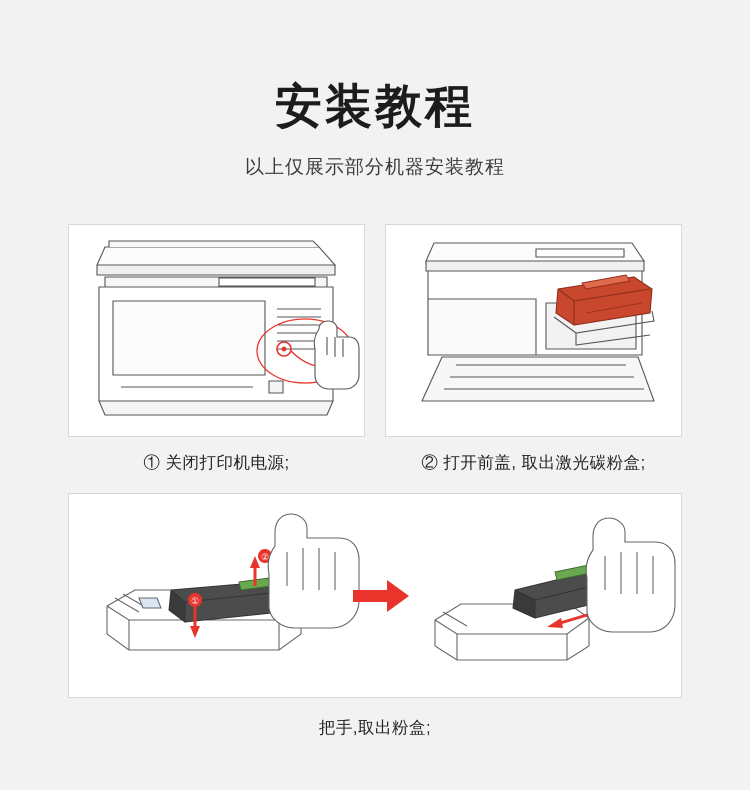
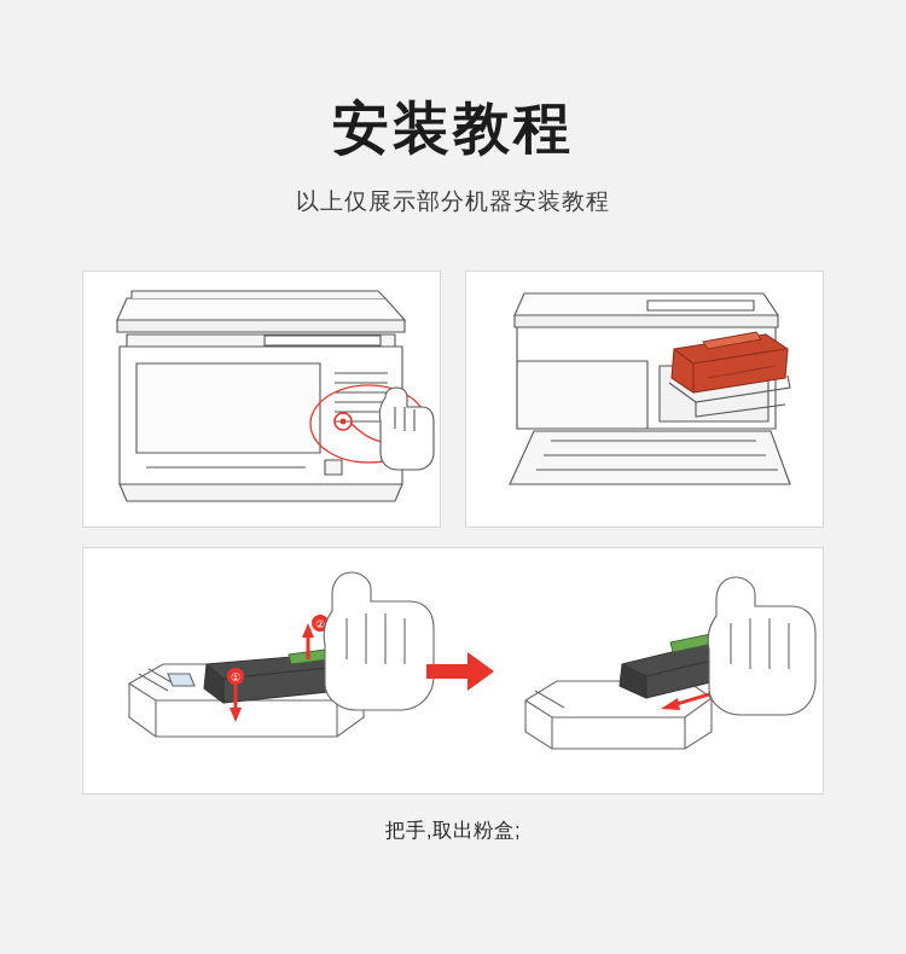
  安装教程
  以上仅展示部分机器安装教程
- ① 关闭打印机电源;
- ② 打开前盖, 取出激光碳粉盒;
  ②
  ①
  把手,取出粉盒;
